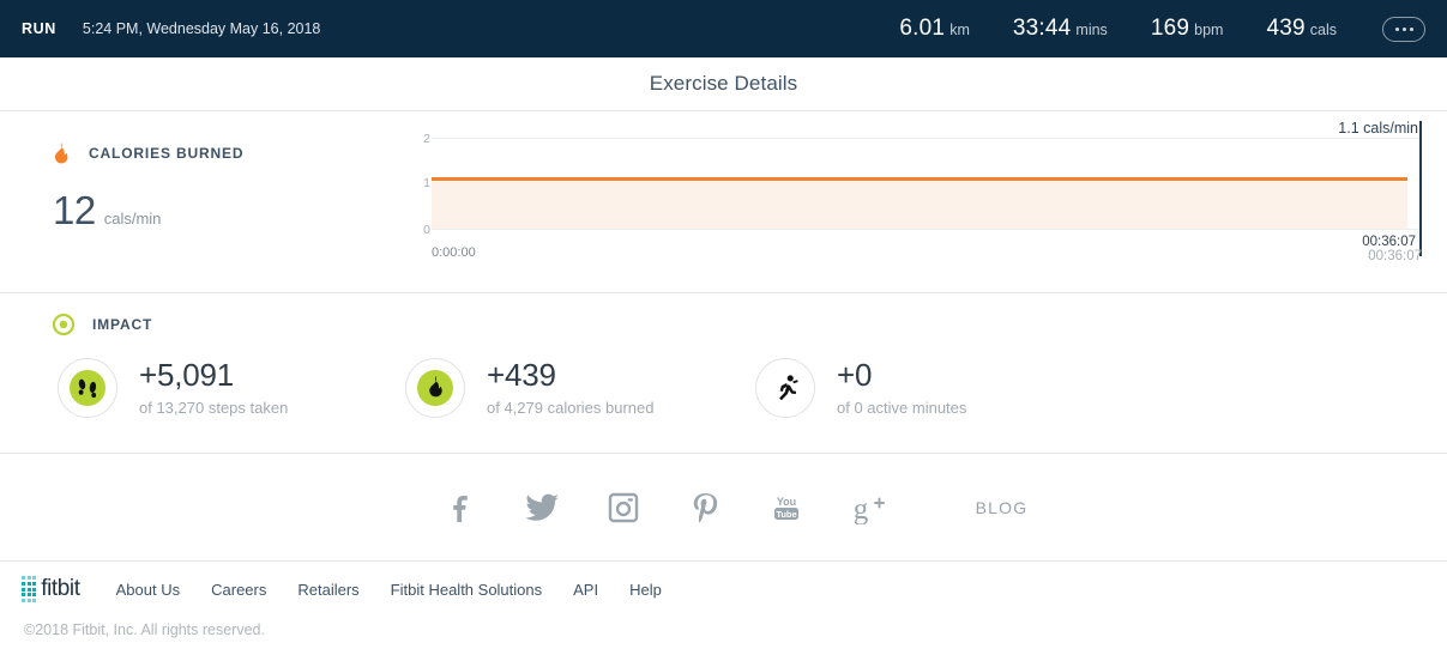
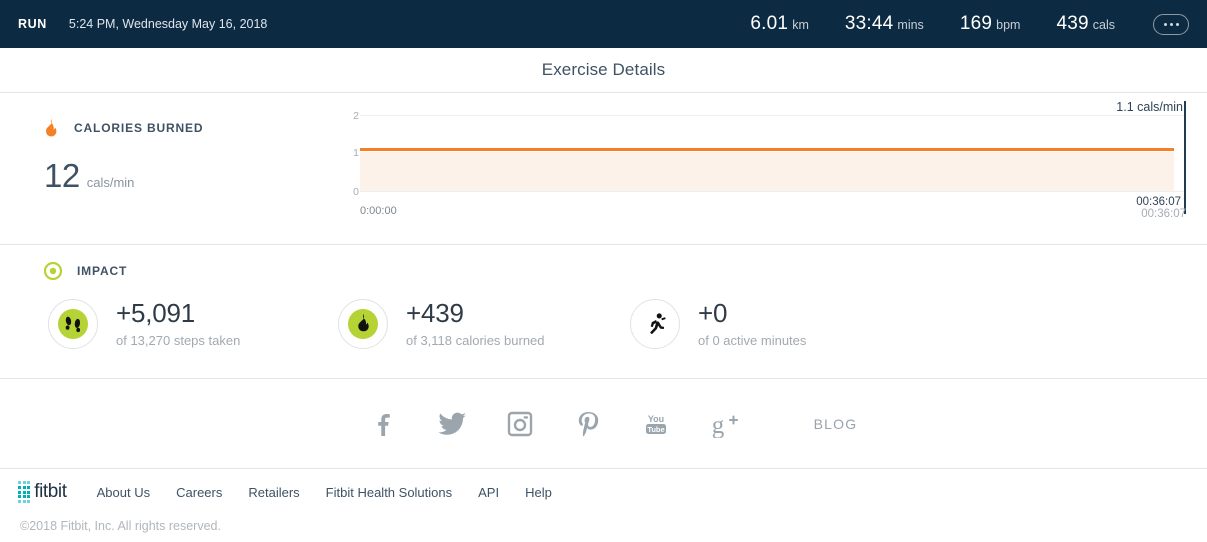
  RUN
  5:24 PM, Wednesday May 16, 2018
  6.01 km
  33:44 mins
  169 bpm
  439 cals
  Exercise Details
  CALORIES BURNED
  12
  cals/min
  2
  1
  0
  1.1 cals/min
  0:00:00
  00:36:07
  00:36:07
  IMPACT
  +5,091
  of 13,270 steps taken
  +439
- of 4,279 calories burned
+ of 3,118 calories burned
  +0
  of 0 active minutes
  You
  Tube
  g
  BLOG
  fitbit
  About Us
  Careers
  Retailers
  Fitbit Health Solutions
  API
  Help
  ©2018 Fitbit, Inc. All rights reserved.
